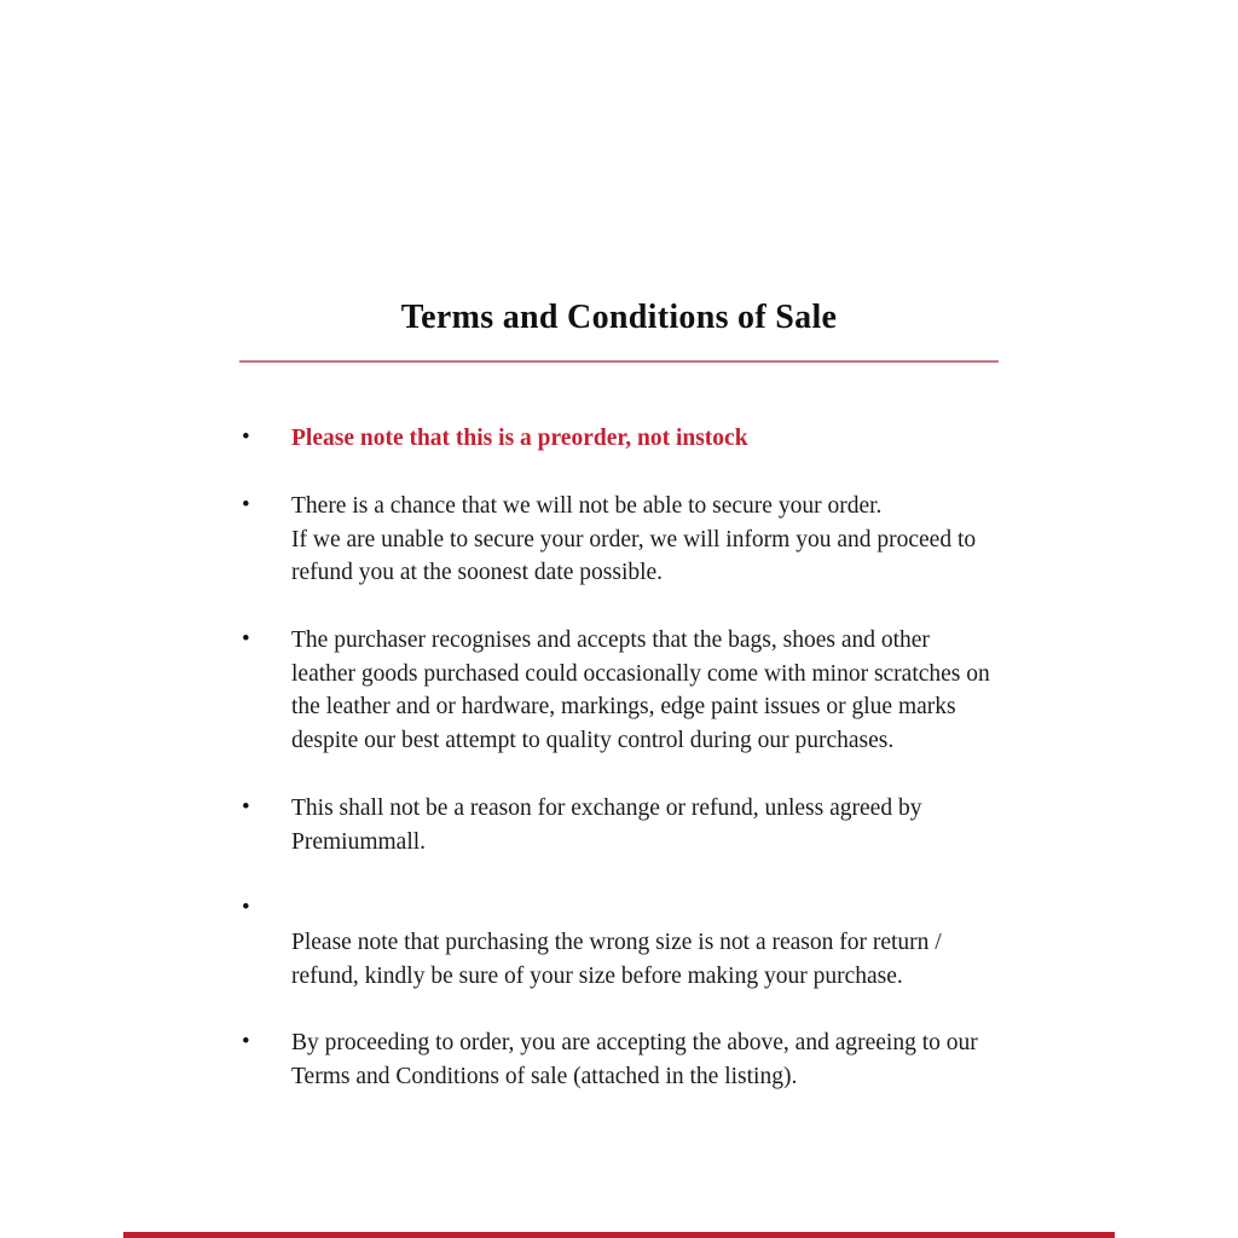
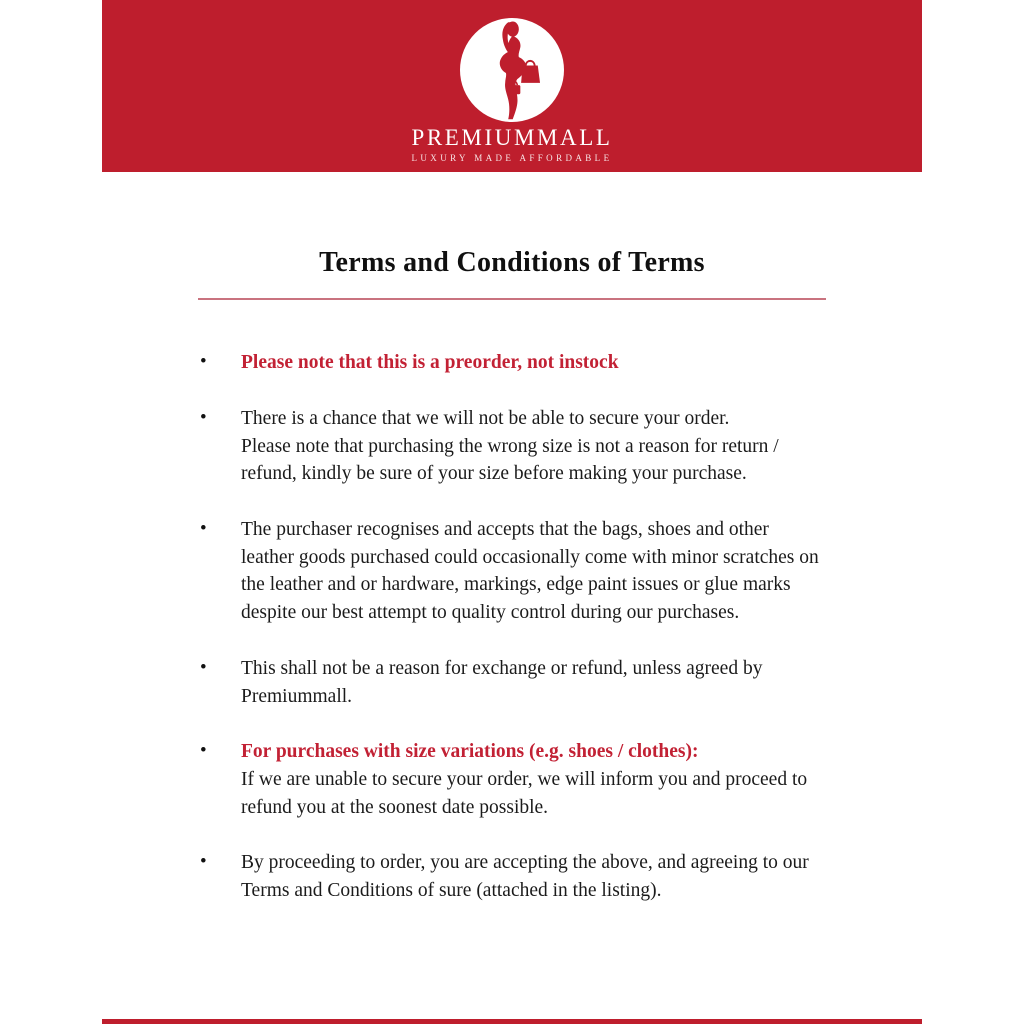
+ PREMIUMMALL
+ LUXURY MADE AFFORDABLE
- Terms and Conditions of Sale
+ Terms and Conditions of Terms
  •
  Please note that this is a preorder, not instock
  •
  There is a chance that we will not be able to secure your order.
- If we are unable to secure your order, we will inform you and proceed to refund you at the soonest date possible.
+ Please note that purchasing the wrong size is not a reason for return / refund, kindly be sure of your size before making your purchase.
  •
  The purchaser recognises and accepts that the bags, shoes and other leather goods purchased could occasionally come with minor scratches on the leather and or hardware, markings, edge paint issues or glue marks despite our best attempt to quality control during our purchases.
  •
  This shall not be a reason for exchange or refund, unless agreed by Premiummall.
  •
+ For purchases with size variations (e.g. shoes / clothes):
- Please note that purchasing the wrong size is not a reason for return / refund, kindly be sure of your size before making your purchase.
+ If we are unable to secure your order, we will inform you and proceed to refund you at the soonest date possible.
  •
- By proceeding to order, you are accepting the above, and agreeing to our Terms and Conditions of sale (attached in the listing).
+ By proceeding to order, you are accepting the above, and agreeing to our Terms and Conditions of sure (attached in the listing).
